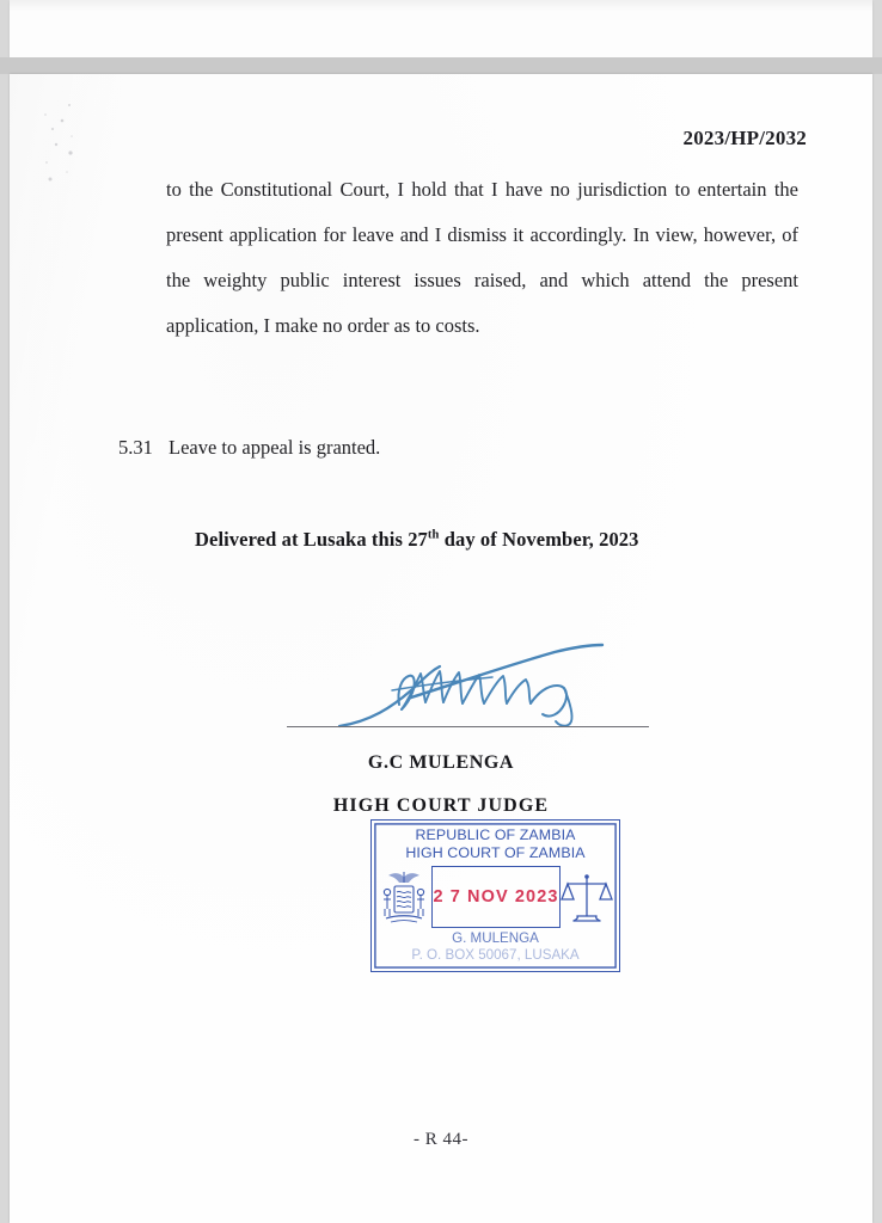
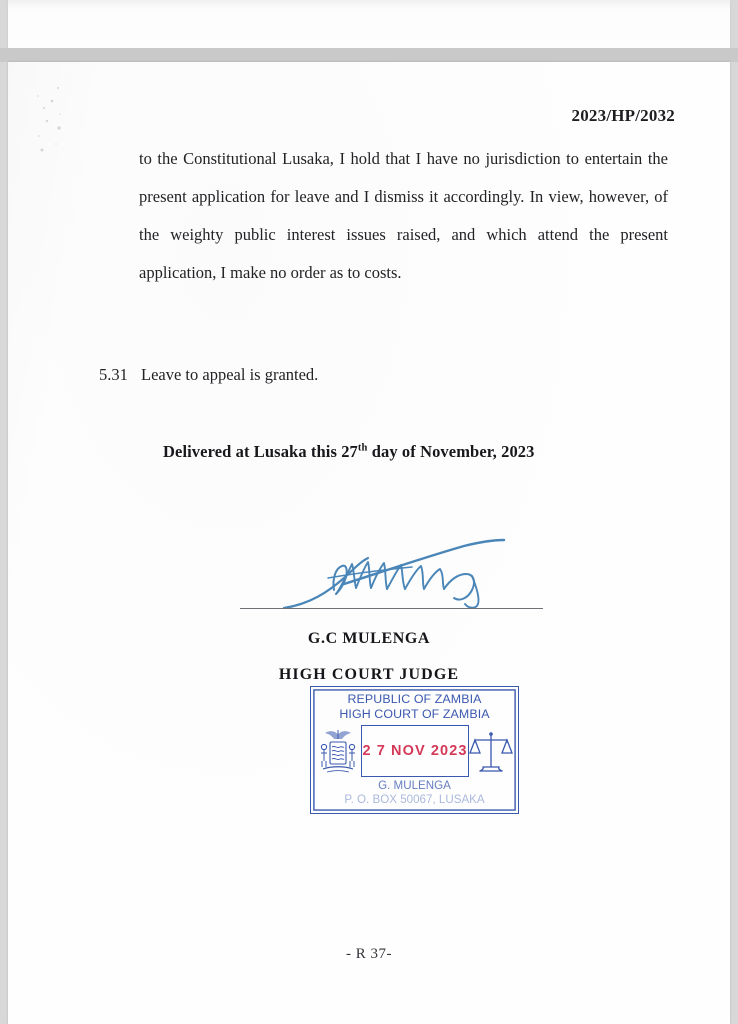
  2023/HP/2032
- to the Constitutional Court, I hold that I have no jurisdiction to entertain the present application for leave and I dismiss it accordingly. In view, however, of the weighty public interest issues raised, and which attend the present application, I make no order as to costs.
+ to the Constitutional Lusaka, I hold that I have no jurisdiction to entertain the present application for leave and I dismiss it accordingly. In view, however, of the weighty public interest issues raised, and which attend the present application, I make no order as to costs.
  5.31 Leave to appeal is granted.
  Delivered at Lusaka this 27th day of November, 2023
  G.C MULENGA
  HIGH COURT JUDGE
  REPUBLIC OF ZAMBIA
  HIGH COURT OF ZAMBIA
  2 7 NOV 2023
  G. MULENGA
  P. O. BOX 50067, LUSAKA
- - R 44-
+ - R 37-
